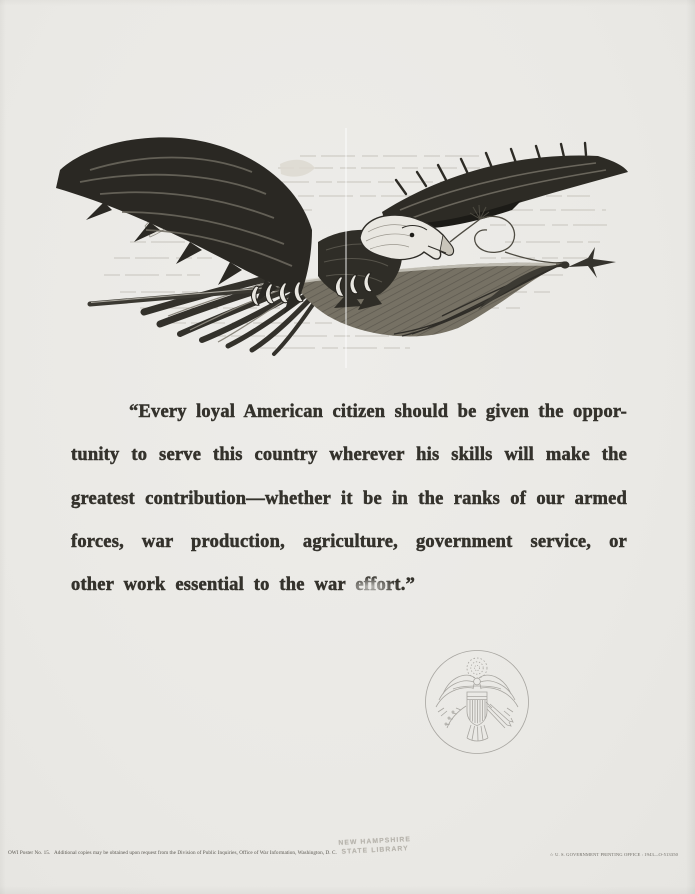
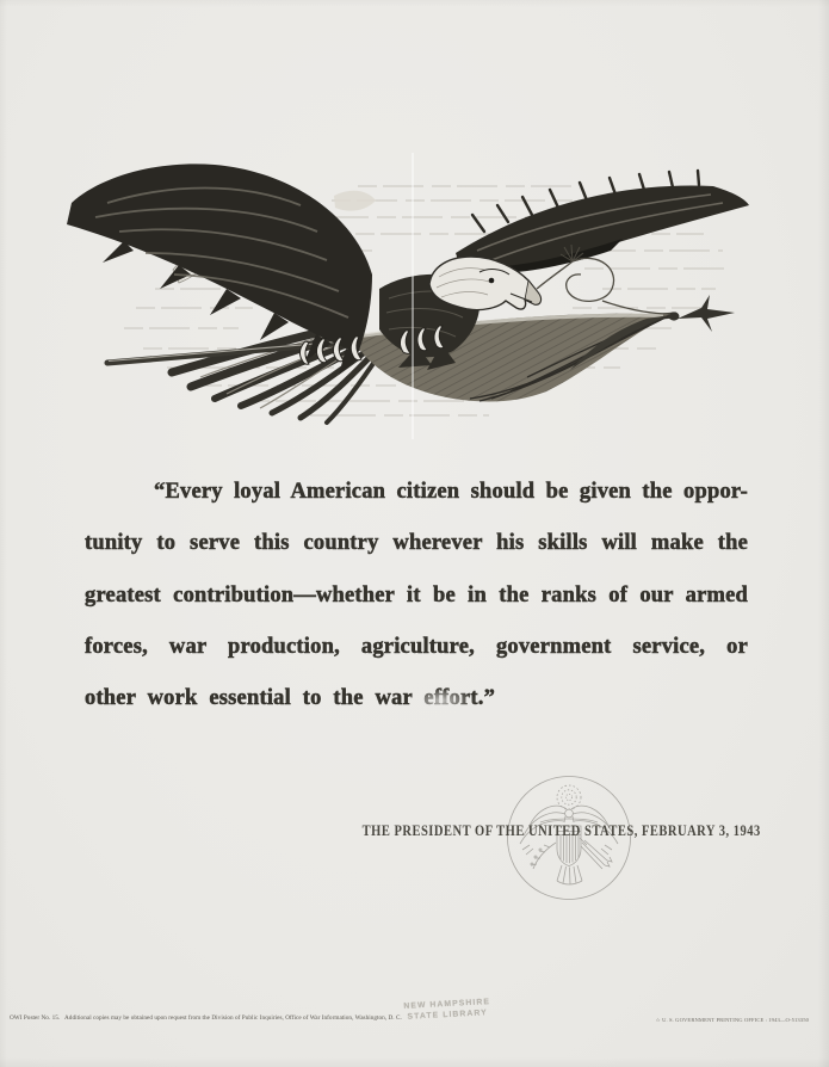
+ THE PRESIDENT OF THE UNITED STATES, FEBRUARY 3, 1943
